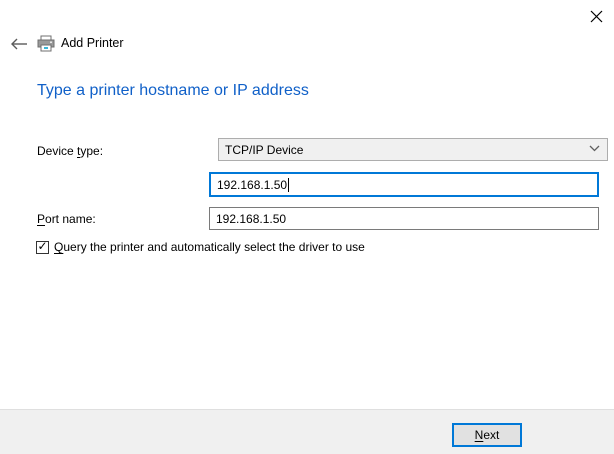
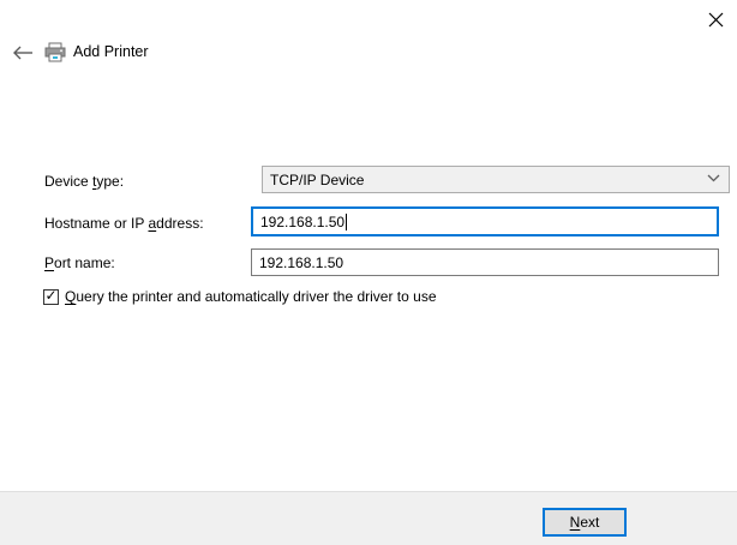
  Add Printer
- Type a printer hostname or IP address
  Device type:
  TCP/IP Device
+ Hostname or IP address:
  192.168.1.50
  Port name:
  192.168.1.50
  ✓
- Query the printer and automatically select the driver to use
+ Query the printer and automatically driver the driver to use
  Next
